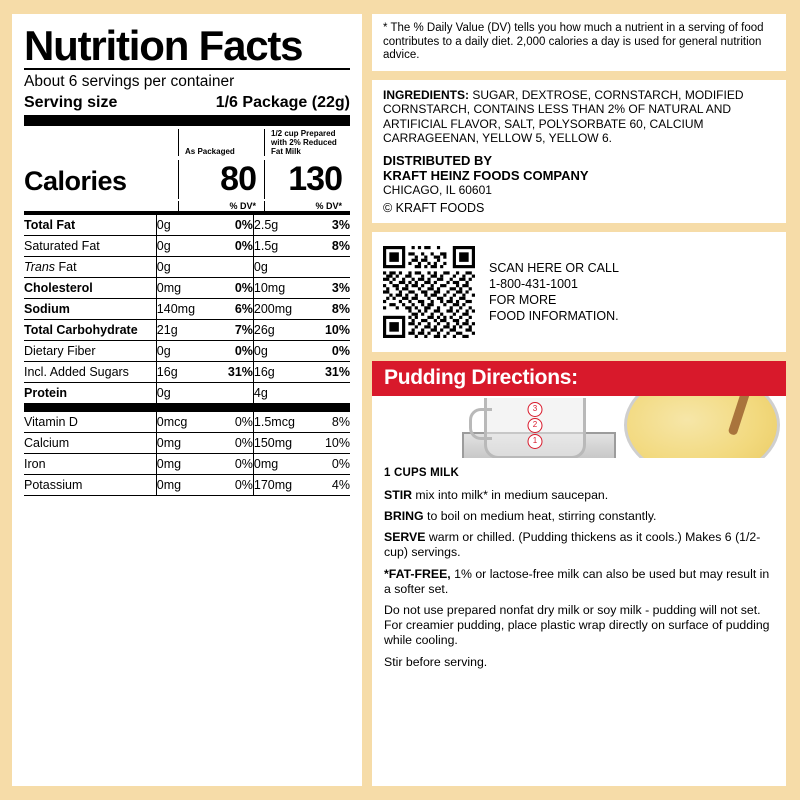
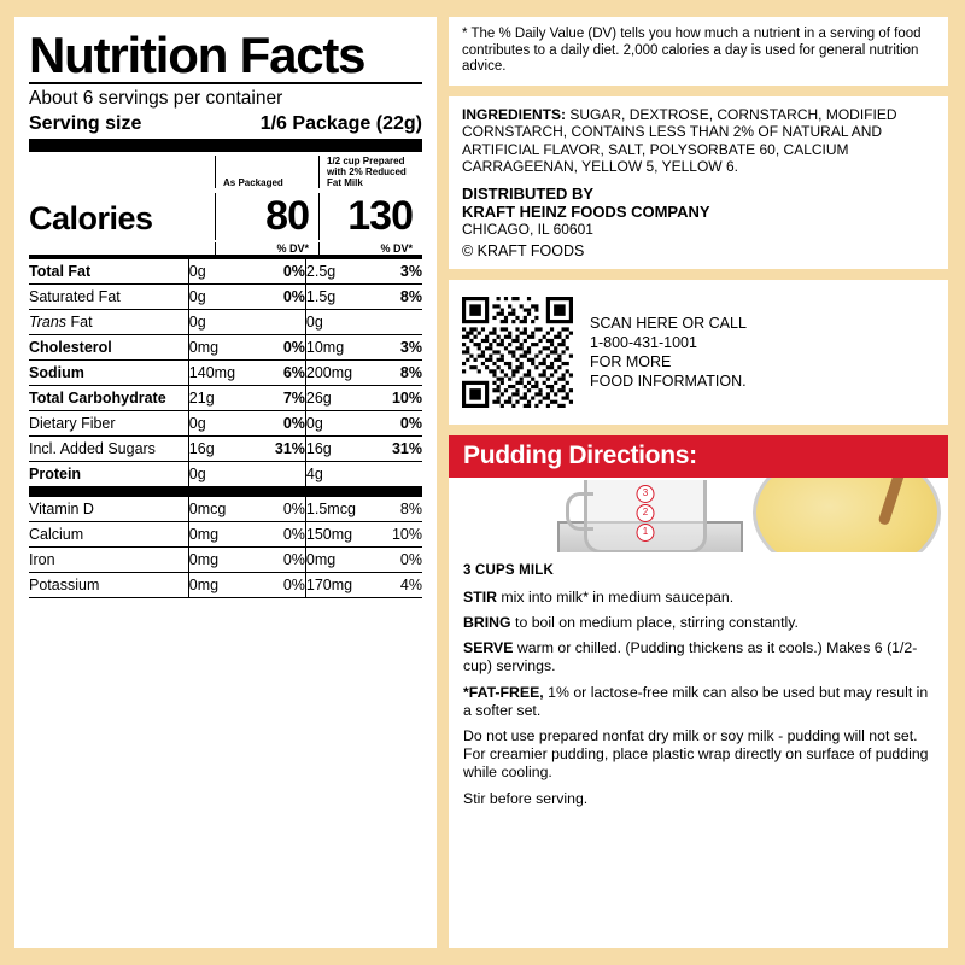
  Nutrition Facts
  About 6 servings per container
  Serving size
  1/6 Package (22g)
  As Packaged
  1/2 cup Prepared with 2% Reduced Fat Milk
  Calories
  80
  130
  % DV*
  % DV*
  Total Fat	0g	0%	2.5g	3%
  Saturated Fat	0g	0%	1.5g	8%
  Trans Fat	0g		0g
  Cholesterol	0mg	0%	10mg	3%
  Sodium	140mg	6%	200mg	8%
  Total Carbohydrate	21g	7%	26g	10%
  Dietary Fiber	0g	0%	0g	0%
  Incl. Added Sugars	16g	31%	16g	31%
  Protein	0g		4g
  Vitamin D	0mcg	0%	1.5mcg	8%
  Calcium	0mg	0%	150mg	10%
  Iron	0mg	0%	0mg	0%
  Potassium	0mg	0%	170mg	4%
  * The % Daily Value (DV) tells you how much a nutrient in a serving of food contributes to a daily diet. 2,000 calories a day is used for general nutrition advice.
  INGREDIENTS: SUGAR, DEXTROSE, CORNSTARCH, MODIFIED CORNSTARCH, CONTAINS LESS THAN 2% OF NATURAL AND ARTIFICIAL FLAVOR, SALT, POLYSORBATE 60, CALCIUM CARRAGEENAN, YELLOW 5, YELLOW 6.
  DISTRIBUTED BY
  KRAFT HEINZ FOODS COMPANY
  CHICAGO, IL 60601
  © KRAFT FOODS
  SCAN HERE OR CALL
  1-800-431-1001
  FOR MORE
  FOOD INFORMATION.
  Pudding Directions:
  3
  2
  1
- 1 CUPS MILK
+ 3 CUPS MILK
  STIR mix into milk* in medium saucepan.
- BRING to boil on medium heat, stirring constantly.
+ BRING to boil on medium place, stirring constantly.
  SERVE warm or chilled. (Pudding thickens as it cools.) Makes 6 (1/2-cup) servings.
  *FAT-FREE, 1% or lactose-free milk can also be used but may result in a softer set.
  Do not use prepared nonfat dry milk or soy milk - pudding will not set. For creamier pudding, place plastic wrap directly on surface of pudding while cooling.
  Stir before serving.
